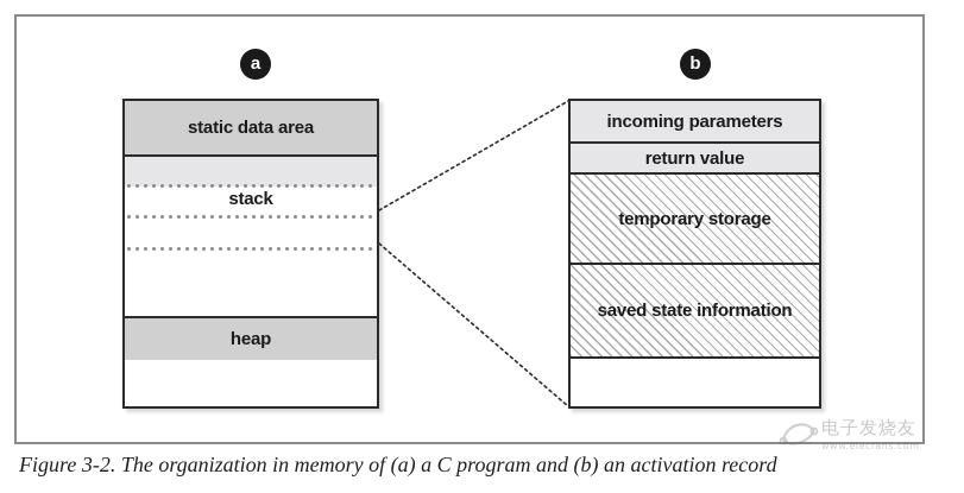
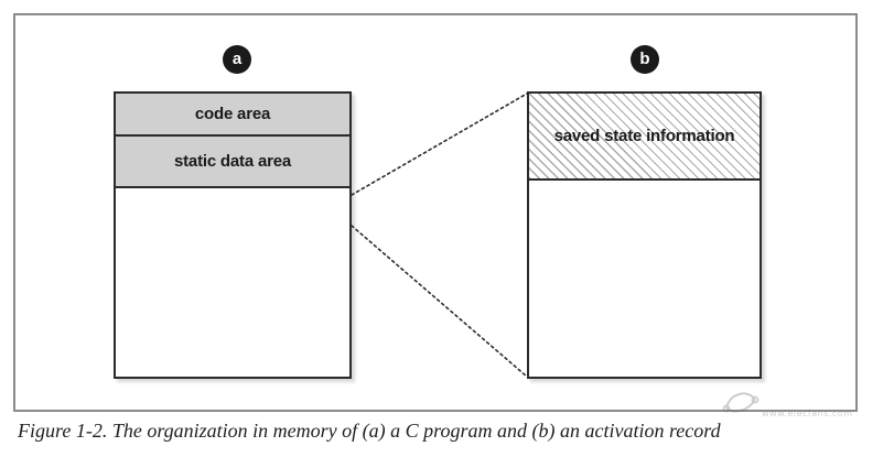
  a
  b
+ code area
  static data area
- stack
- heap
- incoming parameters
- return value
- temporary storage
  saved state information
- 电子发烧友
  www.elecfans.com
- Figure 3-2. The organization in memory of (a) a C program and (b) an activation record
+ Figure 1-2. The organization in memory of (a) a C program and (b) an activation record
